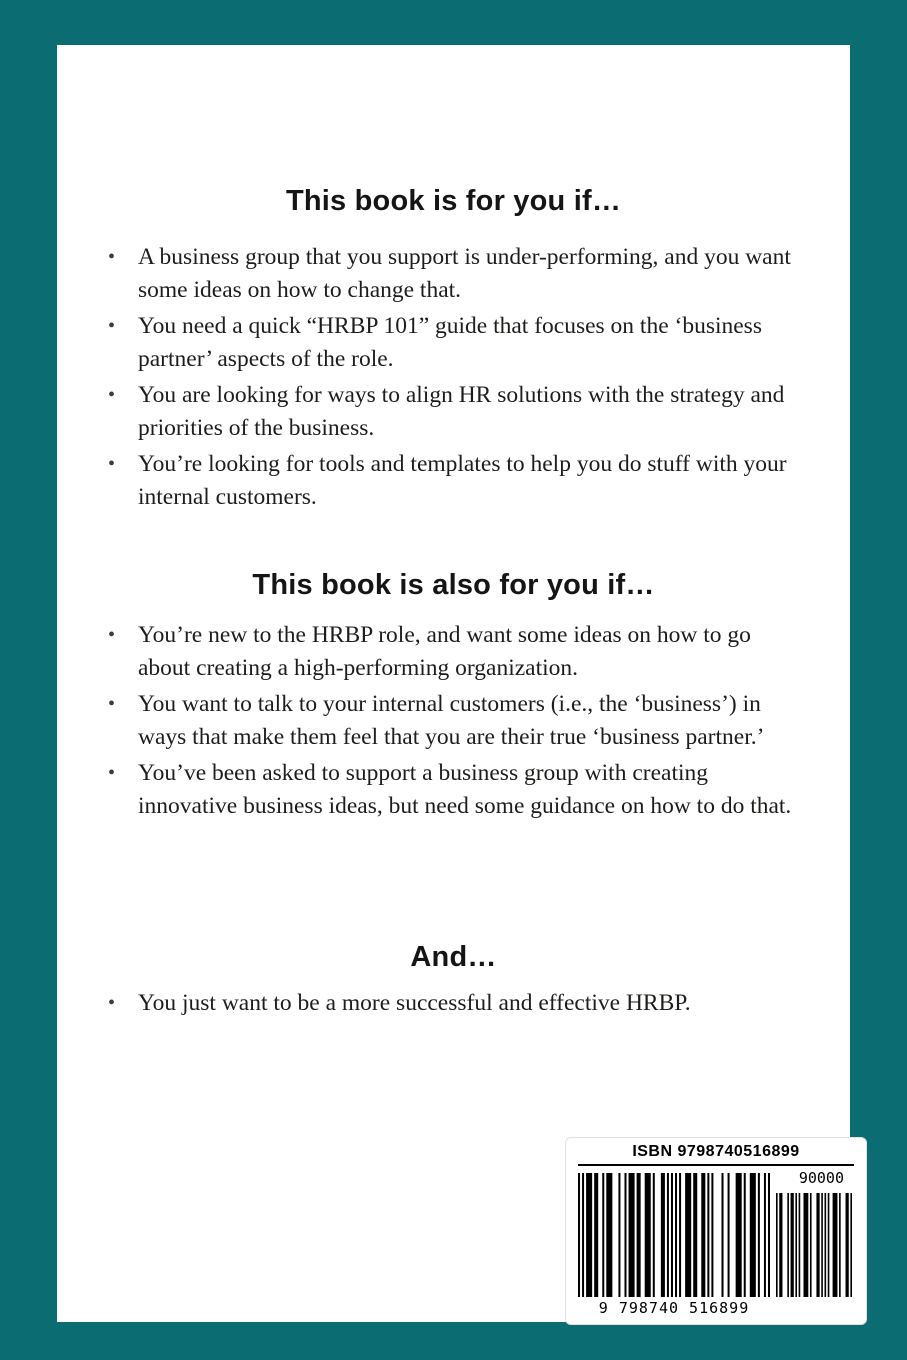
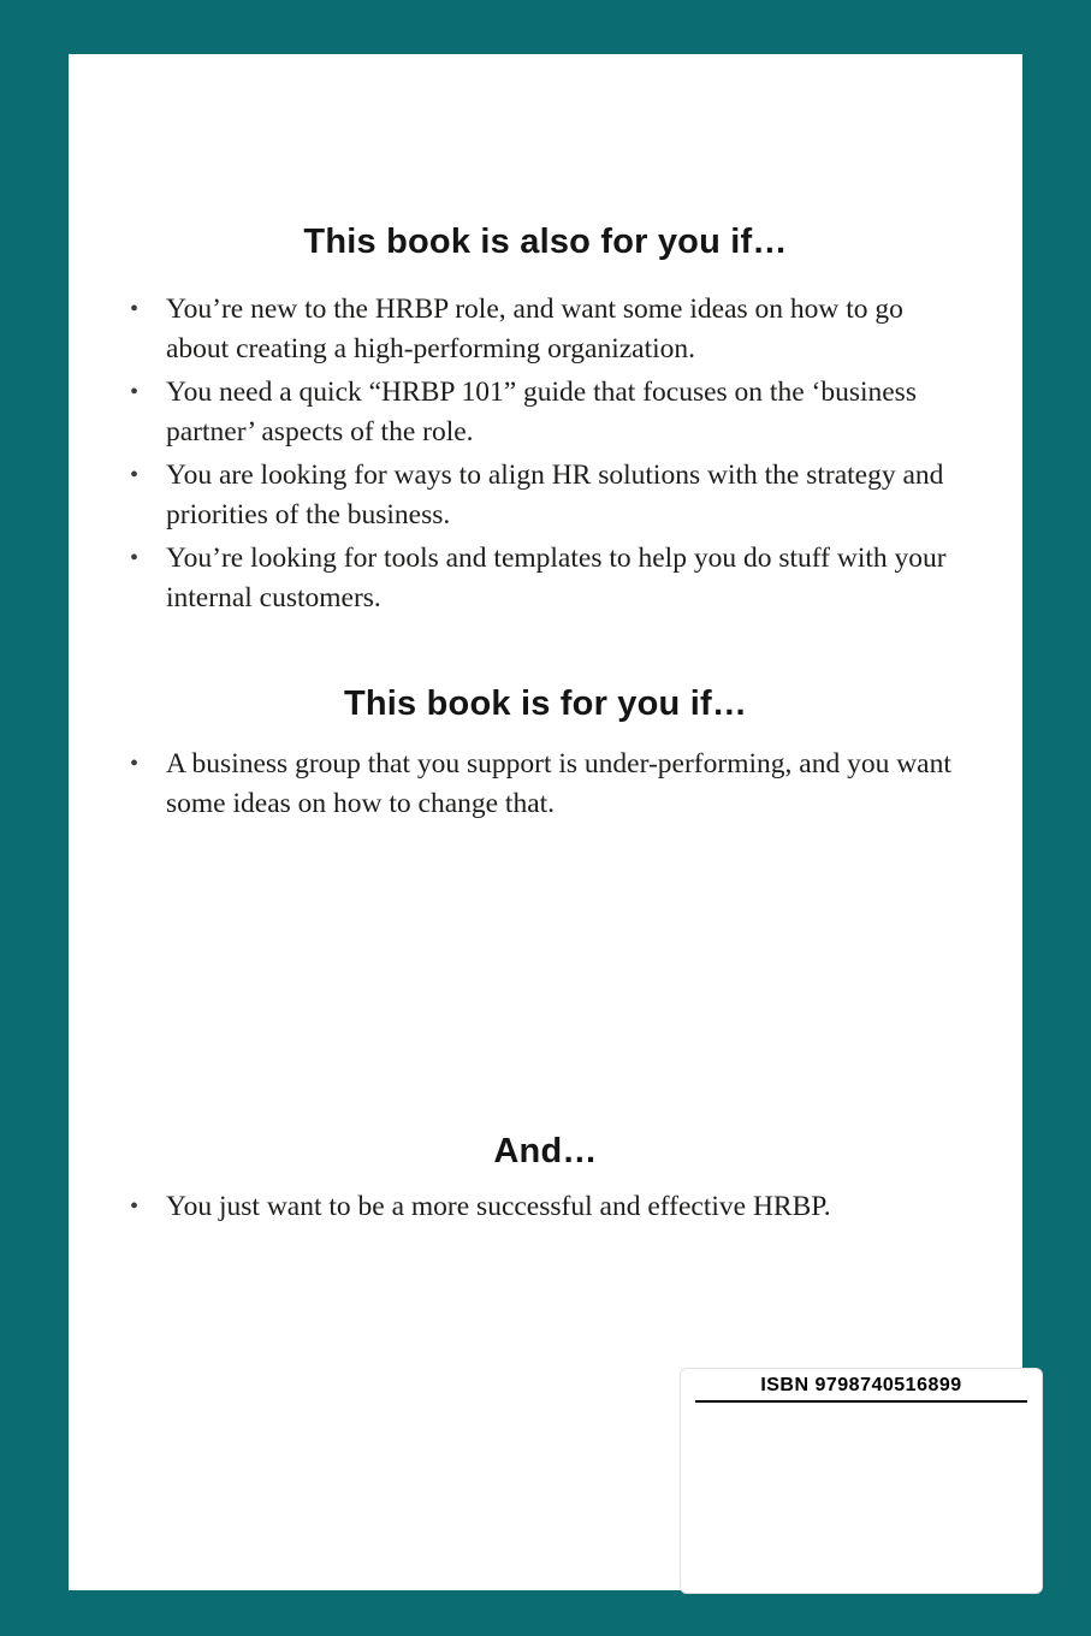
- This book is for you if…
+ This book is also for you if…
- A business group that you support is under-performing, and you want some ideas on how to change that.
+ You’re new to the HRBP role, and want some ideas on how to go about creating a high-performing organization.
  You need a quick “HRBP 101” guide that focuses on the ‘business partner’ aspects of the role.
  You are looking for ways to align HR solutions with the strategy and priorities of the business.
  You’re looking for tools and templates to help you do stuff with your internal customers.
- This book is also for you if…
+ This book is for you if…
- You’re new to the HRBP role, and want some ideas on how to go about creating a high-performing organization.
+ A business group that you support is under-performing, and you want some ideas on how to change that.
- You want to talk to your internal customers (i.e., the ‘business’) in ways that make them feel that you are their true ‘business partner.’
- You’ve been asked to support a business group with creating innovative business ideas, but need some guidance on how to do that.
  And…
  You just want to be a more successful and effective HRBP.
  ISBN 9798740516899
- 90000
- 9 798740 516899
